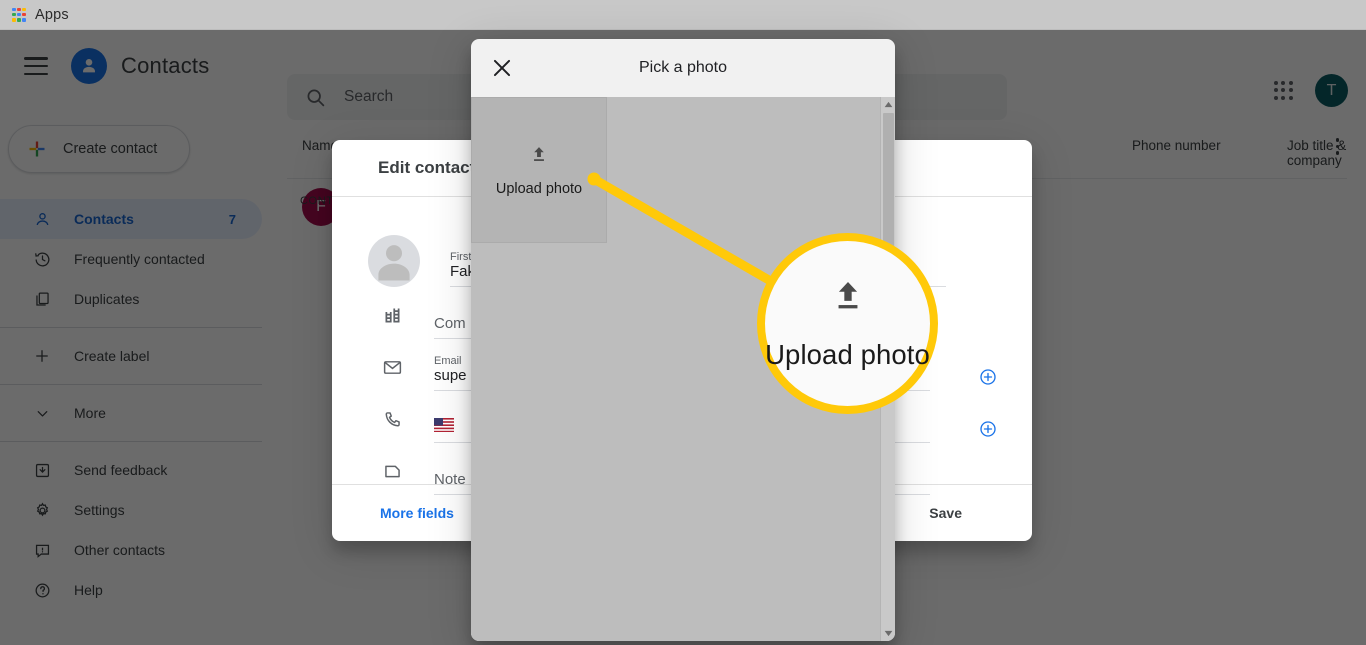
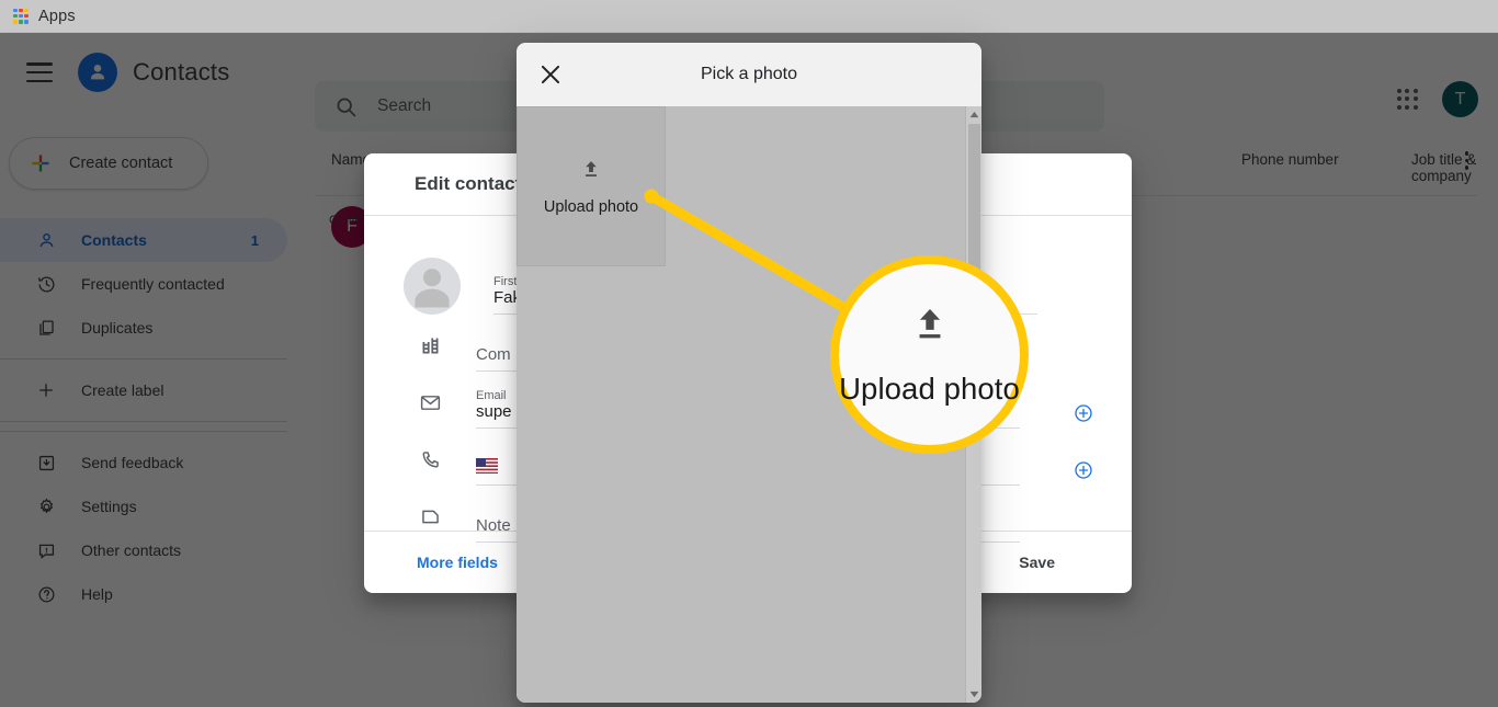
  Apps
  Contacts
  Search
  T
  Create contact
  Contacts
- 7
+ 1
  Frequently contacted
  Duplicates
  Create label
- More
  Send feedback
  Settings
  Other contacts
  Help
  Nam
  Phone number
  Job title & company
  F
  Edit contac
  First
  Com
  Email
  supe
  Note
  More fields
  Save
  Pick a photo
  Upload photo
  Upload photo
